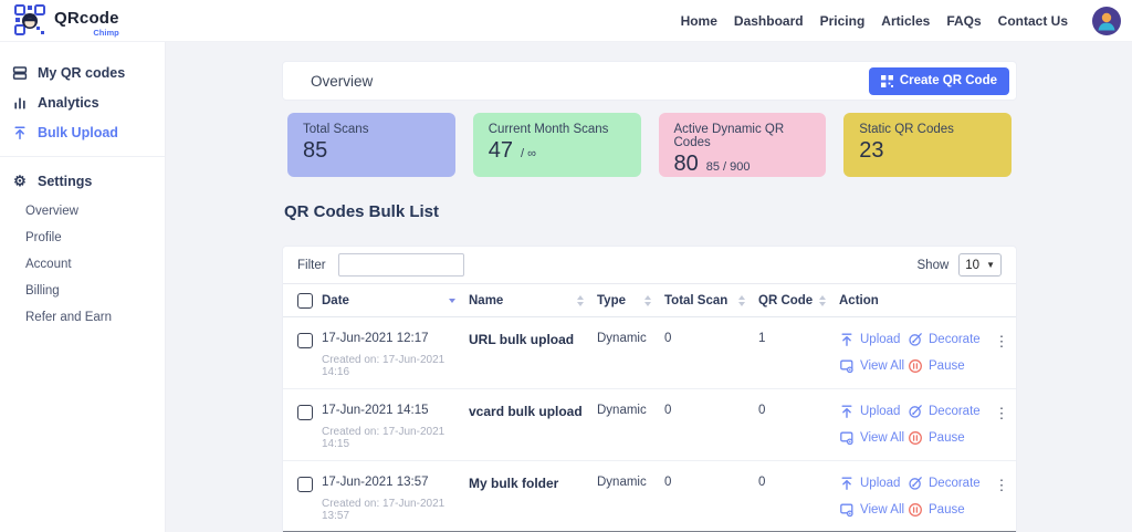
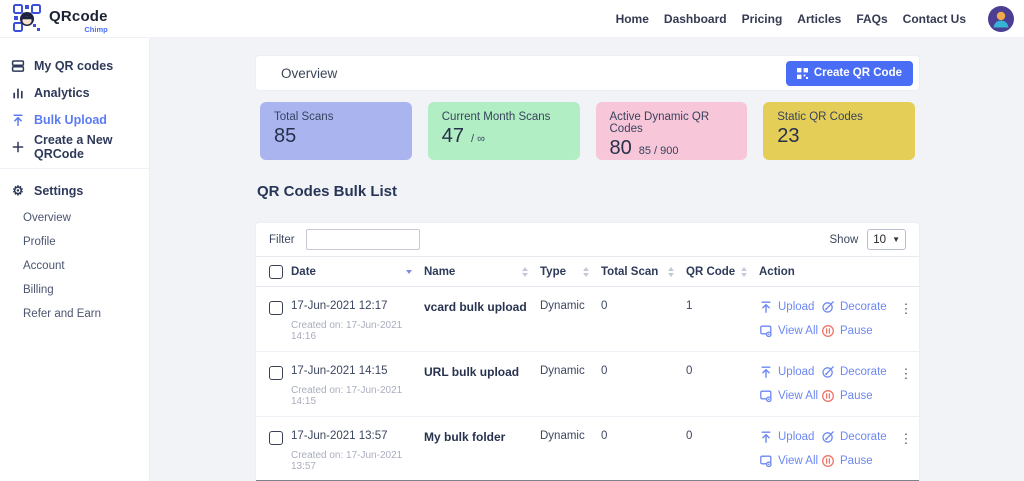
  QRcode
  Chimp
  Home
  Dashboard
  Pricing
  Articles
  FAQs
  Contact Us
  My QR codes
  Analytics
  Bulk Upload
+ Create a New QRCode
  ⚙
  Settings
  Overview
  Profile
  Account
  Billing
  Refer and Earn
  Overview
  Create QR Code
  Total Scans
  85
  Current Month Scans
  47
  / ∞
  Active Dynamic QR Codes
  80
  85 / 900
  Static QR Codes
  23
  QR Codes Bulk List
  Filter
  Show
  10
  ▼
  Date
  Name
  Type
  Total Scan
  QR Code
  Action
  17-Jun-2021 12:17
  Created on: 17-Jun-2021 14:16
- URL bulk upload
+ vcard bulk upload
  Dynamic
  0
  1
  Upload
  Decorate
  View All
  Pause
  ⋮
  17-Jun-2021 14:15
  Created on: 17-Jun-2021 14:15
- vcard bulk upload
+ URL bulk upload
  Dynamic
  0
  0
  Upload
  Decorate
  View All
  Pause
  ⋮
  17-Jun-2021 13:57
  Created on: 17-Jun-2021 13:57
  My bulk folder
  Dynamic
  0
  0
  Upload
  Decorate
  View All
  Pause
  ⋮
